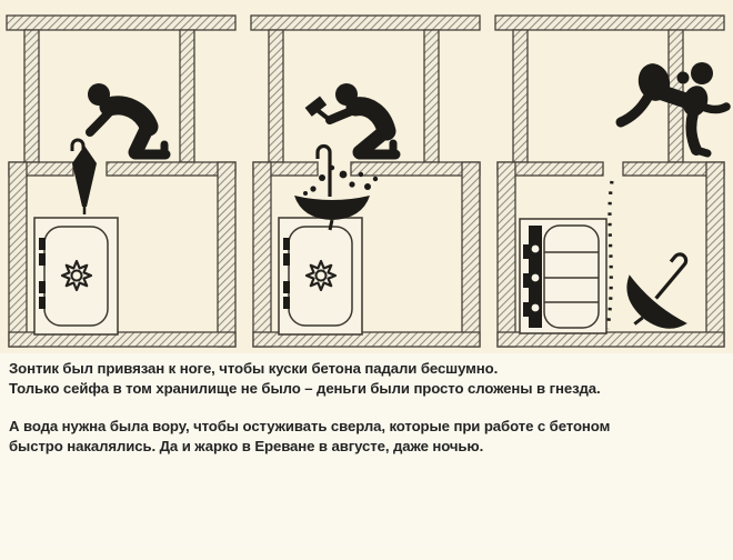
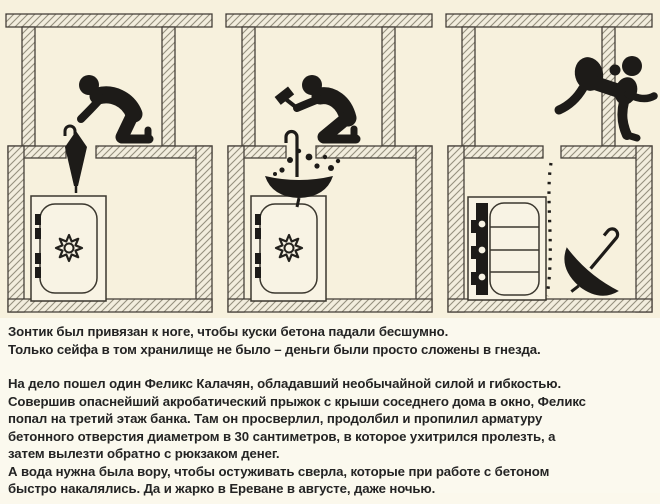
  Зонтик был привязан к ноге, чтобы куски бетона падали бесшумно.
  Только сейфа в том хранилище не было – деньги были просто сложены в гнезда.
+ На дело пошел один Феликс Калачян, обладавший необычайной силой и гибкостью.
+ Совершив опаснейший акробатический прыжок с крыши соседнего дома в окно, Феликс
+ попал на третий этаж банка. Там он просверлил, продолбил и пропилил арматуру
+ бетонного отверстия диаметром в 30 сантиметров, в которое ухитрился пролезть, а
+ затем вылезти обратно с рюкзаком денег.
  А вода нужна была вору, чтобы остуживать сверла, которые при работе с бетоном
  быстро накалялись. Да и жарко в Ереване в августе, даже ночью.
